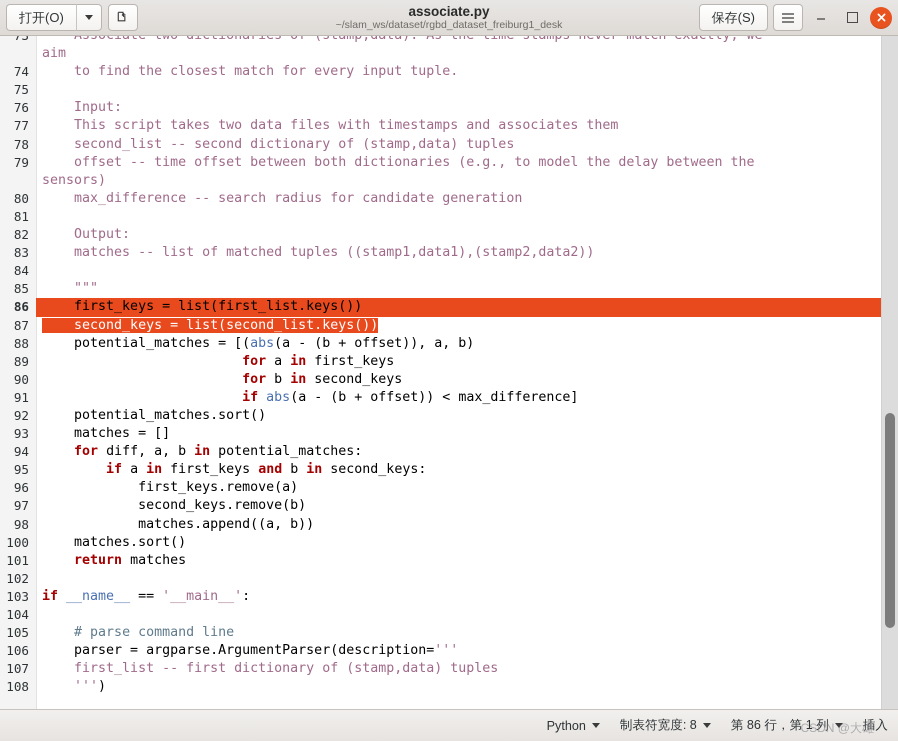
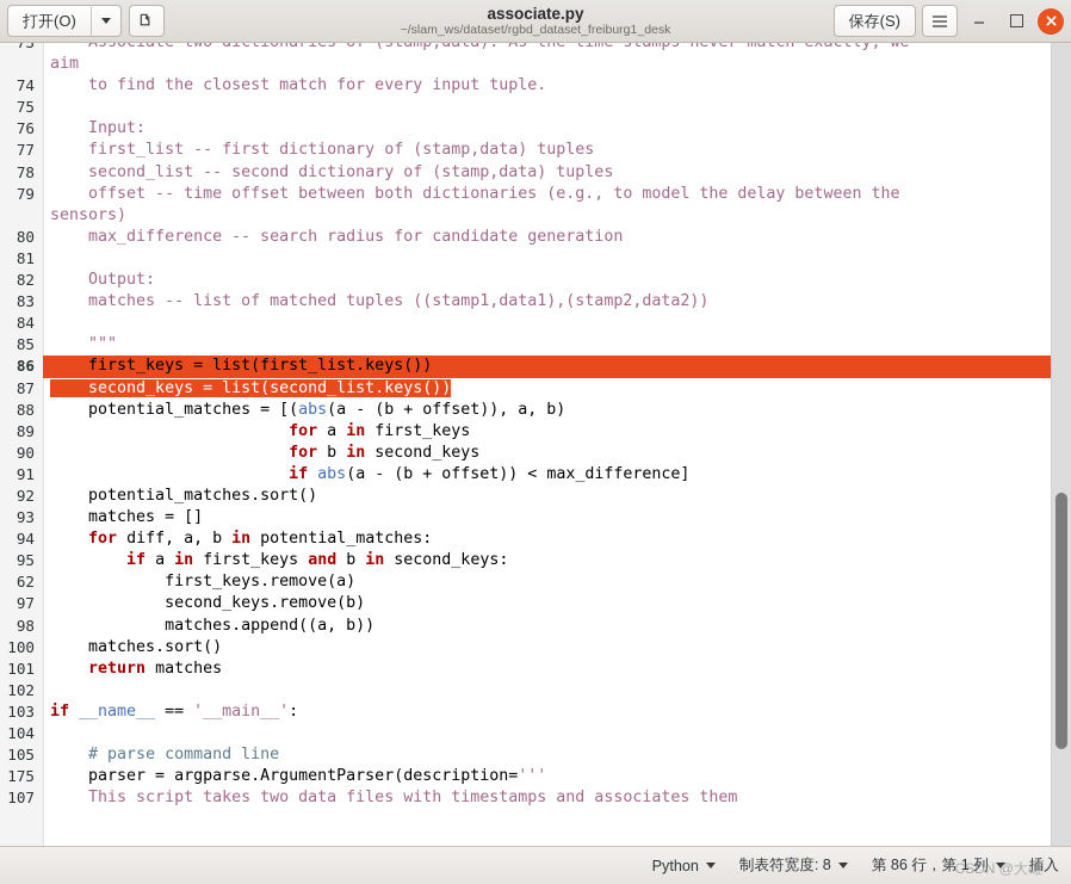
  打开(O)
  associate.py
  ~/slam_ws/dataset/rgbd_dataset_freiburg1_desk
  保存(S)
  73
  Associate two dictionaries of (stamp,data). As the time stamps never match exactly, we
  aim
  74
  to find the closest match for every input tuple.
  75
  76
  Input:
  77
- This script takes two data files with timestamps and associates them
+ first_list -- first dictionary of (stamp,data) tuples
  78
  second_list -- second dictionary of (stamp,data) tuples
  79
  offset -- time offset between both dictionaries (e.g., to model the delay between the
  sensors)
  80
  max_difference -- search radius for candidate generation
  81
  82
  Output:
  83
  matches -- list of matched tuples ((stamp1,data1),(stamp2,data2))
  84
  85
  """
  86
  first_keys = list(first_list.keys())
  87
  second_keys = list(second_list.keys())
  88
  potential_matches = [(abs(a - (b + offset)), a, b)
  89
  for a in first_keys
  90
  for b in second_keys
  91
  if abs(a - (b + offset)) < max_difference]
  92
  potential_matches.sort()
  93
  matches = []
  94
  for diff, a, b in potential_matches:
  95
  if a in first_keys and b in second_keys:
- 96
+ 62
  first_keys.remove(a)
  97
  second_keys.remove(b)
  98
  matches.append((a, b))
  100
  matches.sort()
  101
  return matches
  102
  103
  if __name__ == '__main__':
  104
  105
  # parse command line
- 106
+ 175
  parser = argparse.ArgumentParser(description='''
  107
- first_list -- first dictionary of (stamp,data) tuples
+ This script takes two data files with timestamps and associates them
- 108
- ''')
  Python
  制表符宽度: 8
  第 86 行，第 1 列
  插入
  CSDN @大雄
